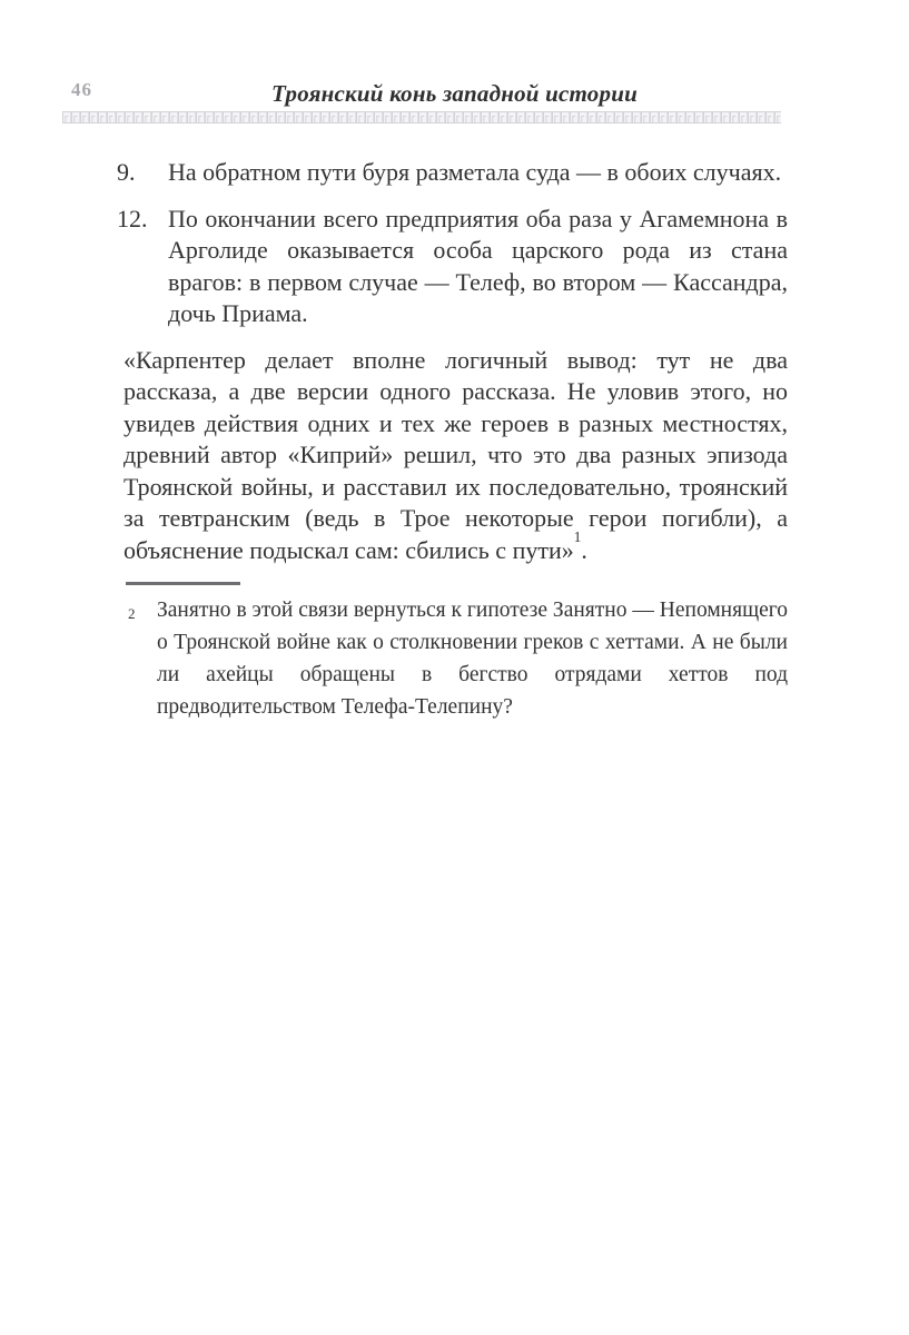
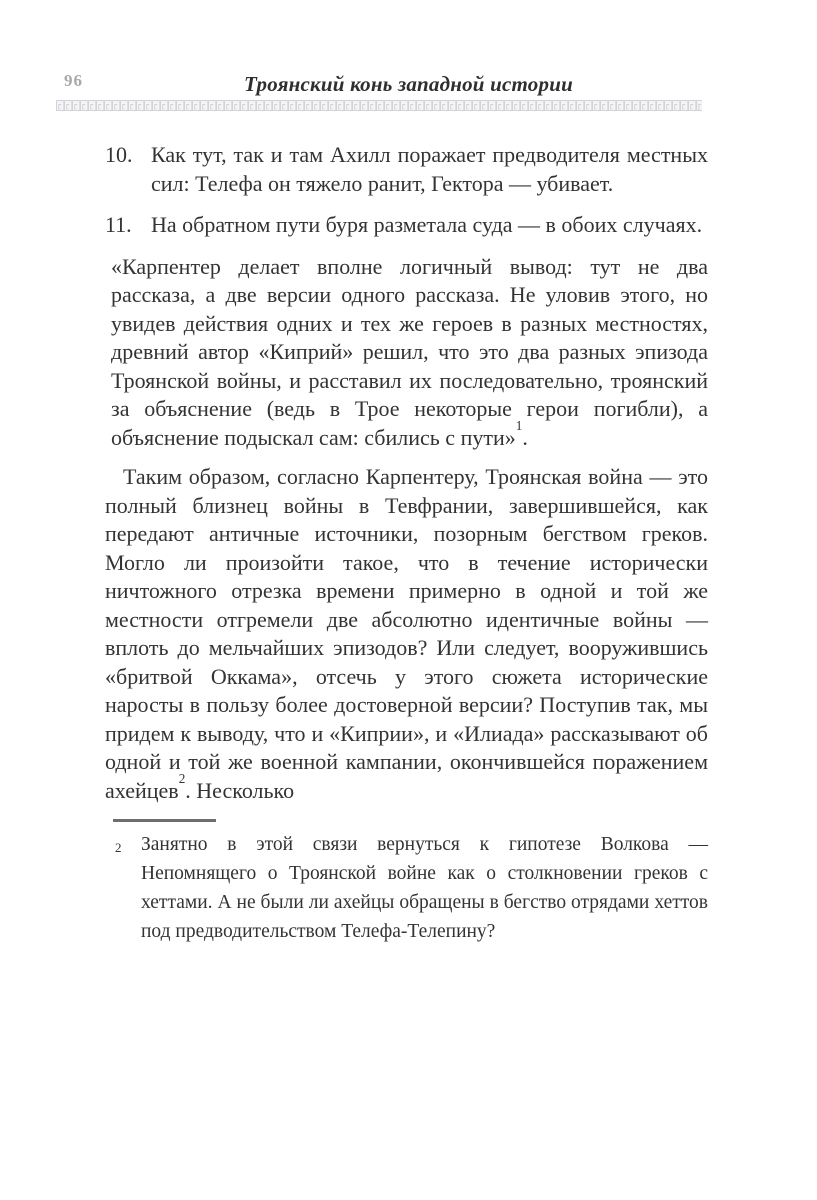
- 46
+ 96
  Троянский конь западной истории
+ 10.
+ Как тут, так и там Ахилл поражает предводителя местных сил: Телефа он тяжело ранит, Гектора — убивает.
- 9.
+ 11.
  На обратном пути буря разметала суда — в обоих случаях.
- 12.
- По окончании всего предприятия оба раза у Агамемнона в Арголиде оказывается особа царского рода из стана врагов: в первом случае — Телеф, во втором — Кассандра, дочь Приама.
- «Карпентер делает вполне логичный вывод: тут не два рассказа, а две версии одного рассказа. Не уловив этого, но увидев действия одних и тех же героев в разных местностях, древний автор «Киприй» решил, что это два разных эпизода Троянской войны, и расставил их последовательно, троянский за тевтранским (ведь в Трое некоторые герои погибли), а объяснение подыскал сам: сбились с пути»1.
+ «Карпентер делает вполне логичный вывод: тут не два рассказа, а две версии одного рассказа. Не уловив этого, но увидев действия одних и тех же героев в разных местностях, древний автор «Киприй» решил, что это два разных эпизода Троянской войны, и расставил их последовательно, троянский за объяснение (ведь в Трое некоторые герои погибли), а объяснение подыскал сам: сбились с пути»1.
+ Таким образом, согласно Карпентеру, Троянская война — это полный близнец войны в Тевфрании, завершившейся, как передают античные источники, позорным бегством греков. Могло ли произойти такое, что в течение исторически ничтожного отрезка времени примерно в одной и той же местности отгремели две абсолютно идентичные войны — вплоть до мельчайших эпизодов? Или следует, вооружившись «бритвой Оккама», отсечь у этого сюжета исторические наросты в пользу более достоверной версии? Поступив так, мы придем к выводу, что и «Киприи», и «Илиада» рассказывают об одной и той же военной кампании, окончившейся поражением ахейцев2. Несколько
  2
- Занятно в этой связи вернуться к гипотезе Занятно — Непомнящего о Троянской войне как о столкновении греков с хеттами. А не были ли ахейцы обращены в бегство отрядами хеттов под предводительством Телефа-Телепину?
+ Занятно в этой связи вернуться к гипотезе Волкова — Непомнящего о Троянской войне как о столкновении греков с хеттами. А не были ли ахейцы обращены в бегство отрядами хеттов под предводительством Телефа-Телепину?
